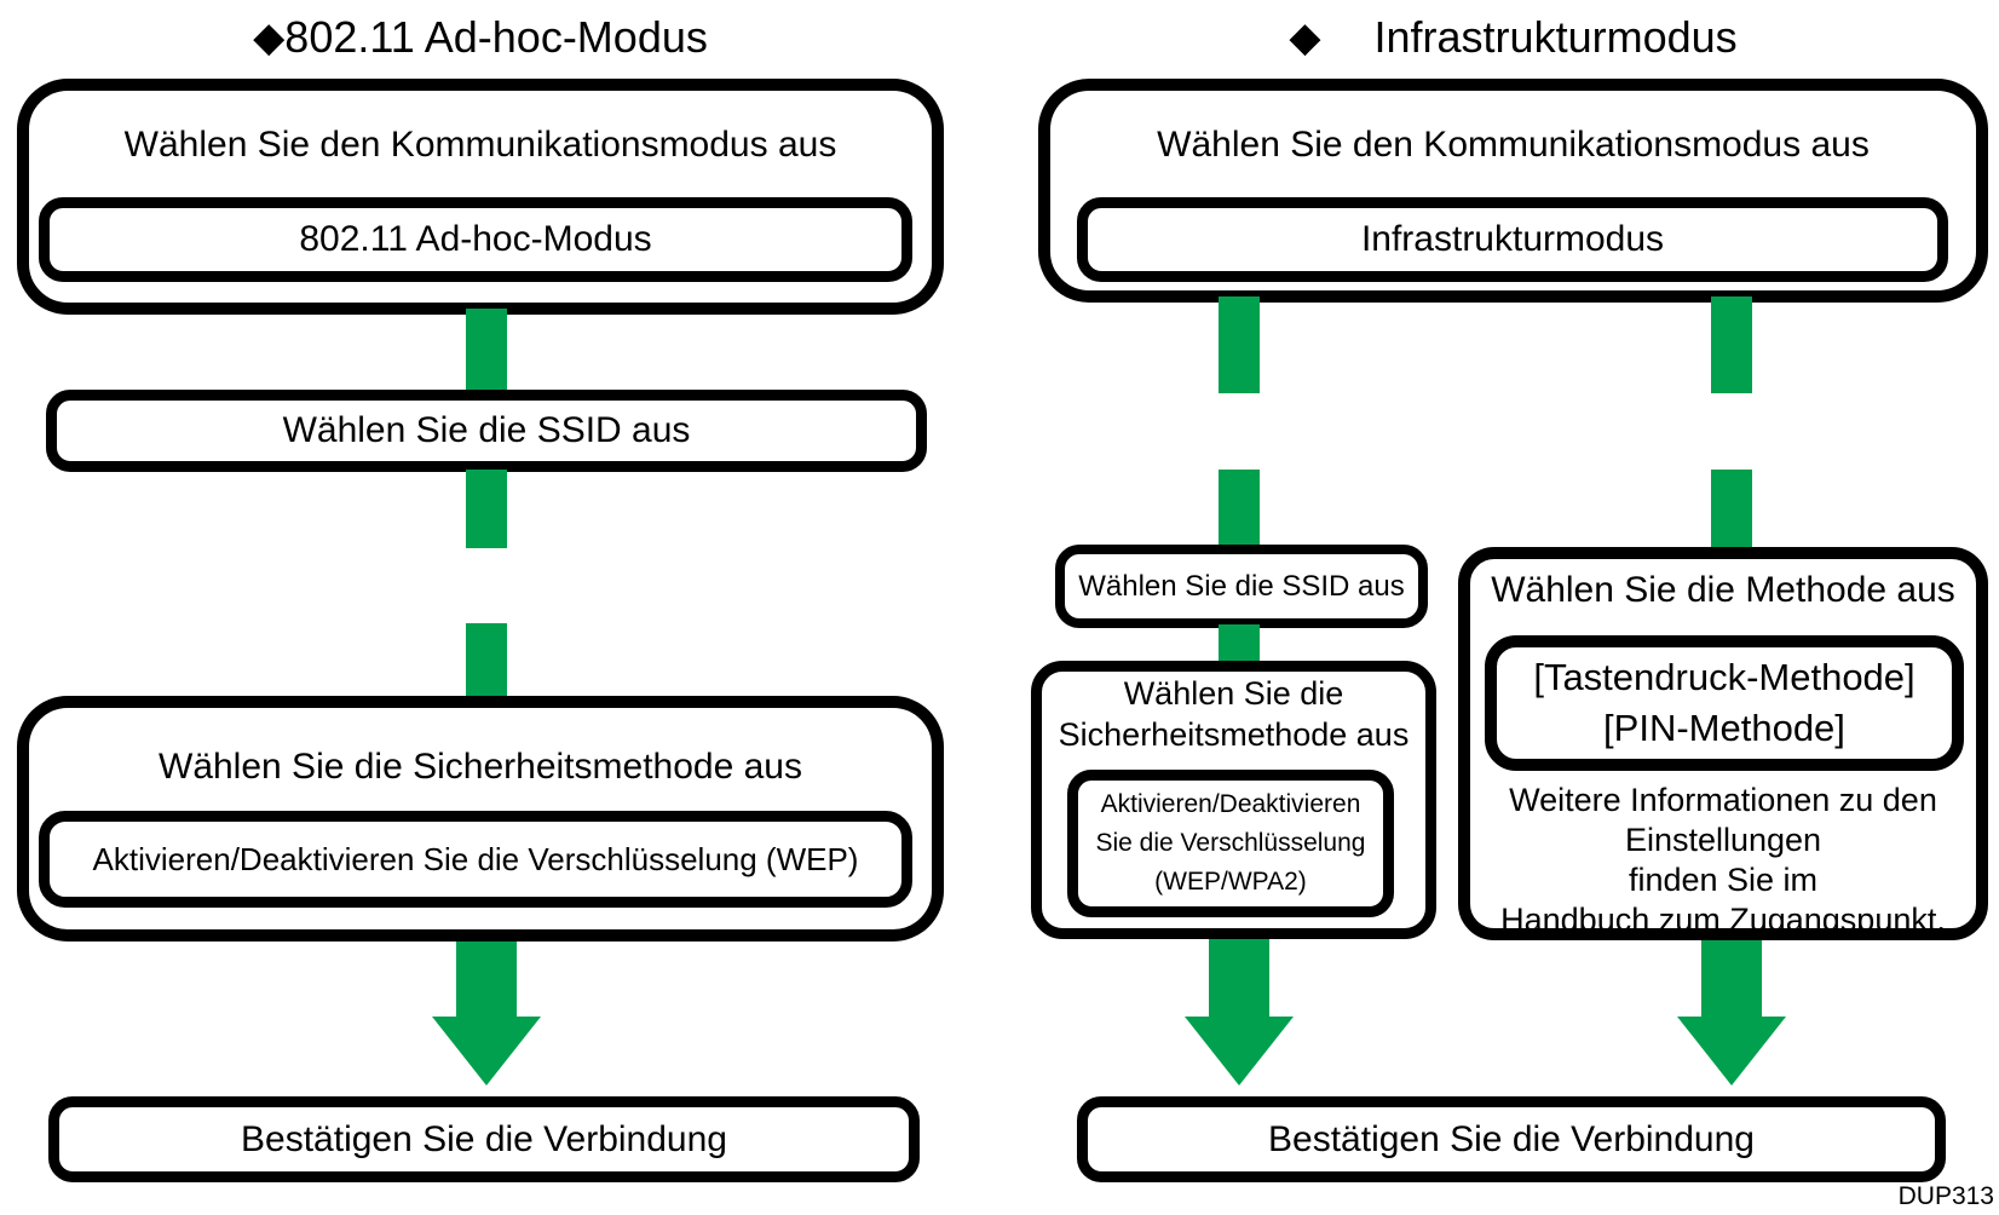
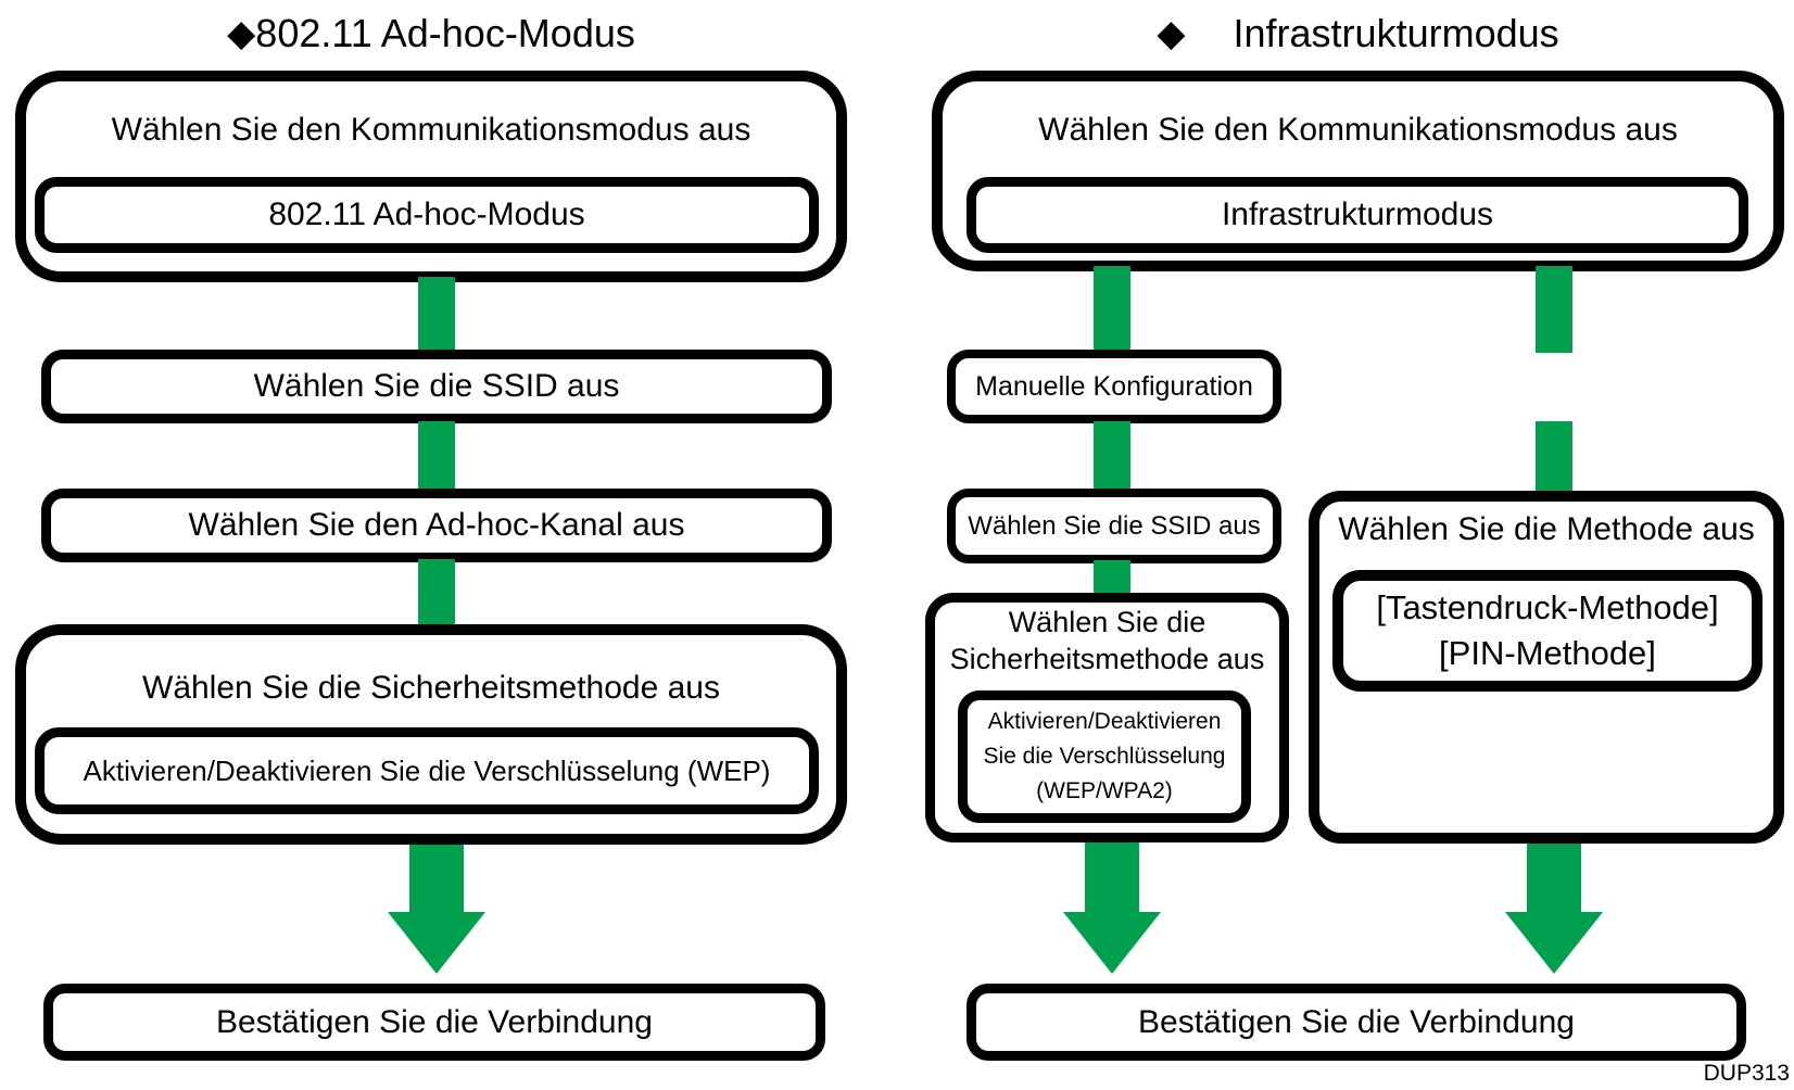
  ◆
  802.11 Ad-hoc-Modus
  Wählen Sie den Kommunikationsmodus aus
  802.11 Ad-hoc-Modus
  Wählen Sie die SSID aus
+ Wählen Sie den Ad-hoc-Kanal aus
  Wählen Sie die Sicherheitsmethode aus
  Aktivieren/Deaktivieren Sie die Verschlüsselung (WEP)
  Bestätigen Sie die Verbindung
  ◆
  Infrastrukturmodus
  Wählen Sie den Kommunikationsmodus aus
  Infrastrukturmodus
+ Manuelle Konfiguration
  Wählen Sie die SSID aus
  Wählen Sie die
  Sicherheitsmethode aus
  Aktivieren/Deaktivieren
  Sie die Verschlüsselung
  (WEP/WPA2)
  Wählen Sie die Methode aus
  [Tastendruck-Methode]
  [PIN-Methode]
- Weitere Informationen zu den
- Einstellungen
- finden Sie im
- Handbuch zum Zugangspunkt.
  Bestätigen Sie die Verbindung
  DUP313
